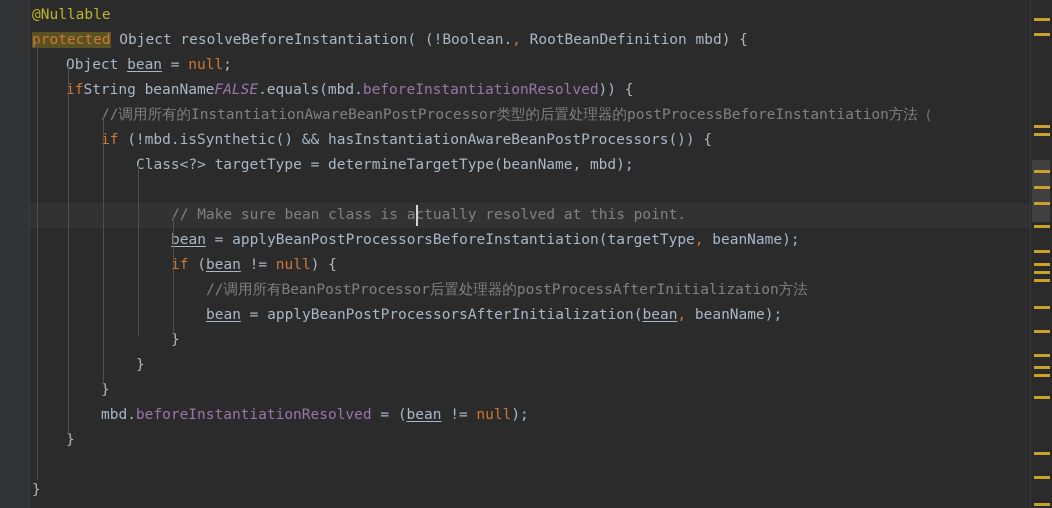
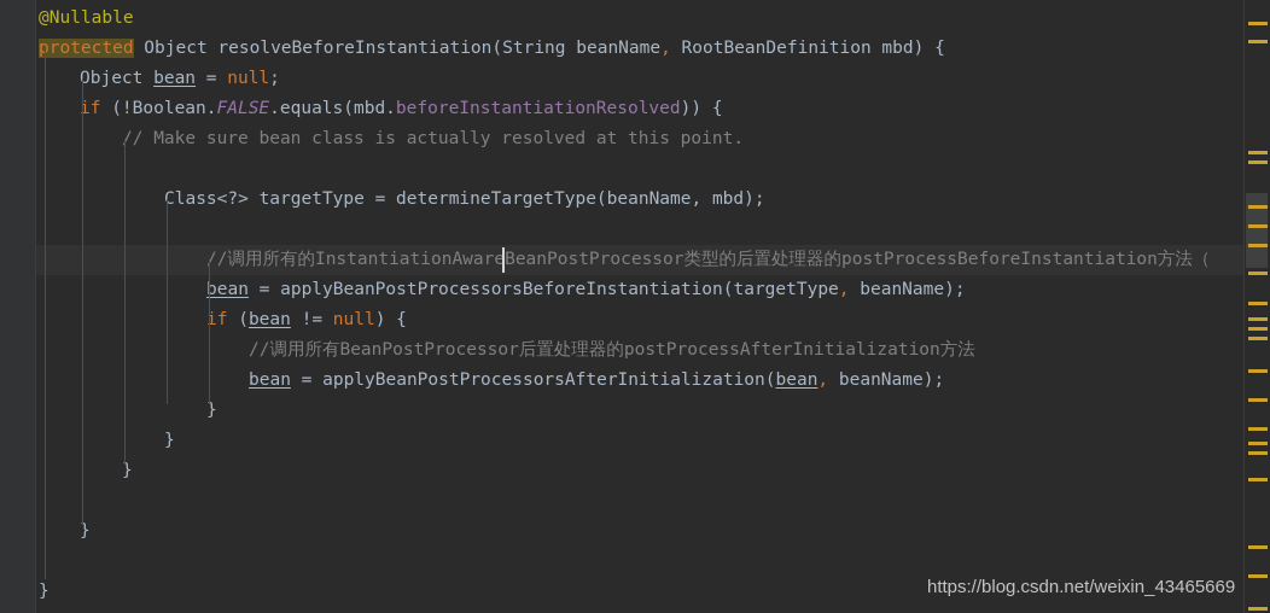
  @Nullable
- rotected Object resolveBeforeInstantiation( (!Boolean., RootBeanDefinition mbd) {
+ rotected Object resolveBeforeInstantiation(String beanName, RootBeanDefinition mbd) {
  Object bean = null;
- ifString beanNameFALSE.equals(mbd.beforeInstantiationResolved)) {
+ if (!Boolean.FALSE.equals(mbd.beforeInstantiationResolved)) {
- //调用所有的InstantiationAwareBeanPostProcessor类型的后置处理器的postProcessBeforeInstantiation方法（
+ // Make sure bean class is actually resolved at this point.
- if (!mbd.isSynthetic() && hasInstantiationAwareBeanPostProcessors()) {
  Class<?> targetType = determineTargetType(beanName, mbd);
- // Make sure bean class is actually resolved at this point.
+ //调用所有的InstantiationAwareBeanPostProcessor类型的后置处理器的postProcessBeforeInstantiation方法（
  bean = applyBeanPostProcessorsBeforeInstantiation(targetType, beanName);
  if (bean != null) {
  //调用所有BeanPostProcessor后置处理器的postProcessAfterInitialization方法
  bean = applyBeanPostProcessorsAfterInitialization(bean, beanName);
  }
  }
  }
- mbd.beforeInstantiationResolved = (bean != null);
  }
  }
+ https://blog.csdn.net/weixin_43465669
